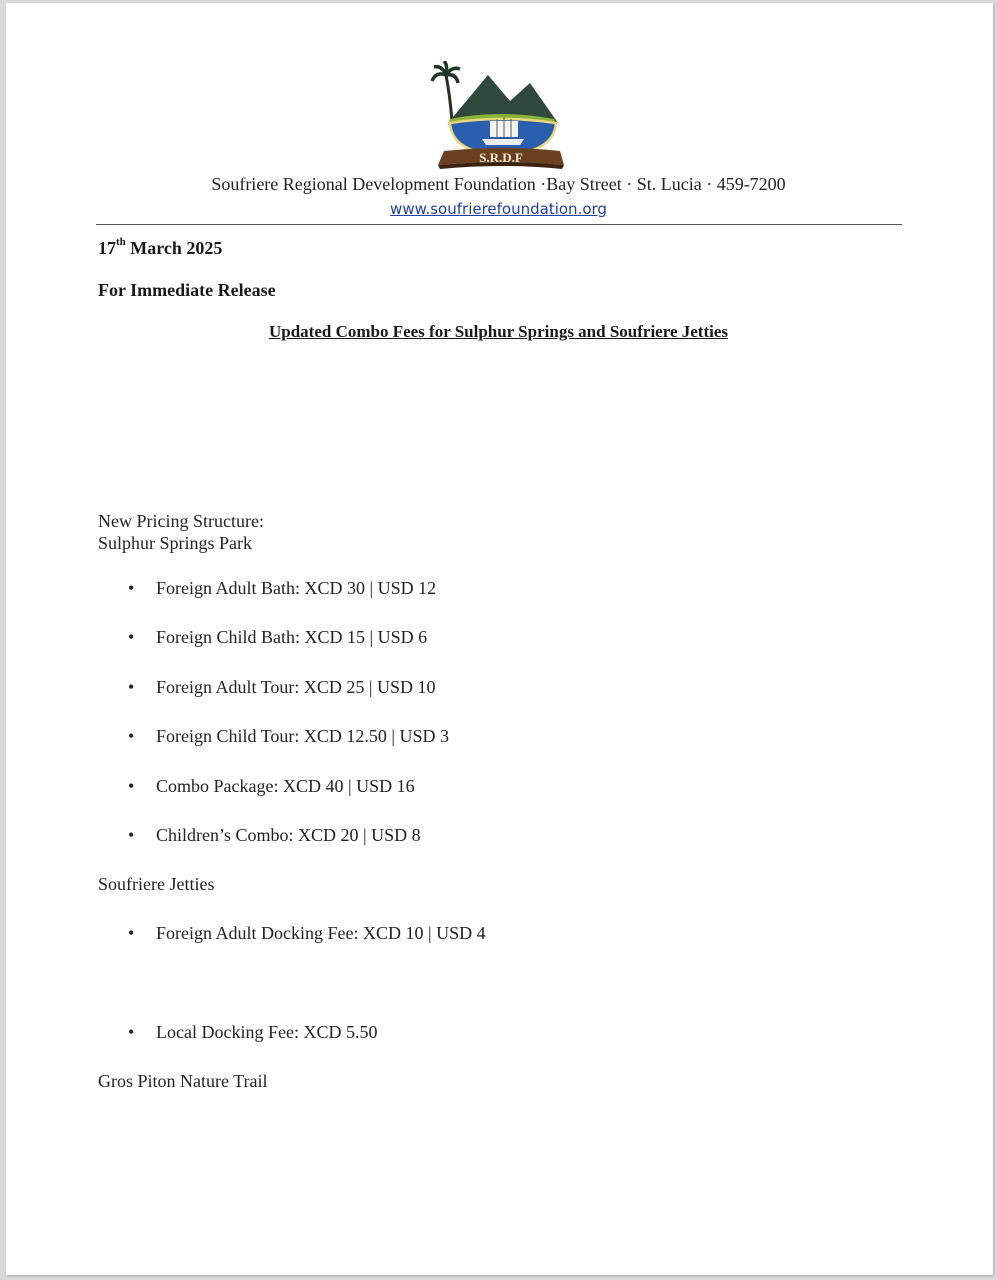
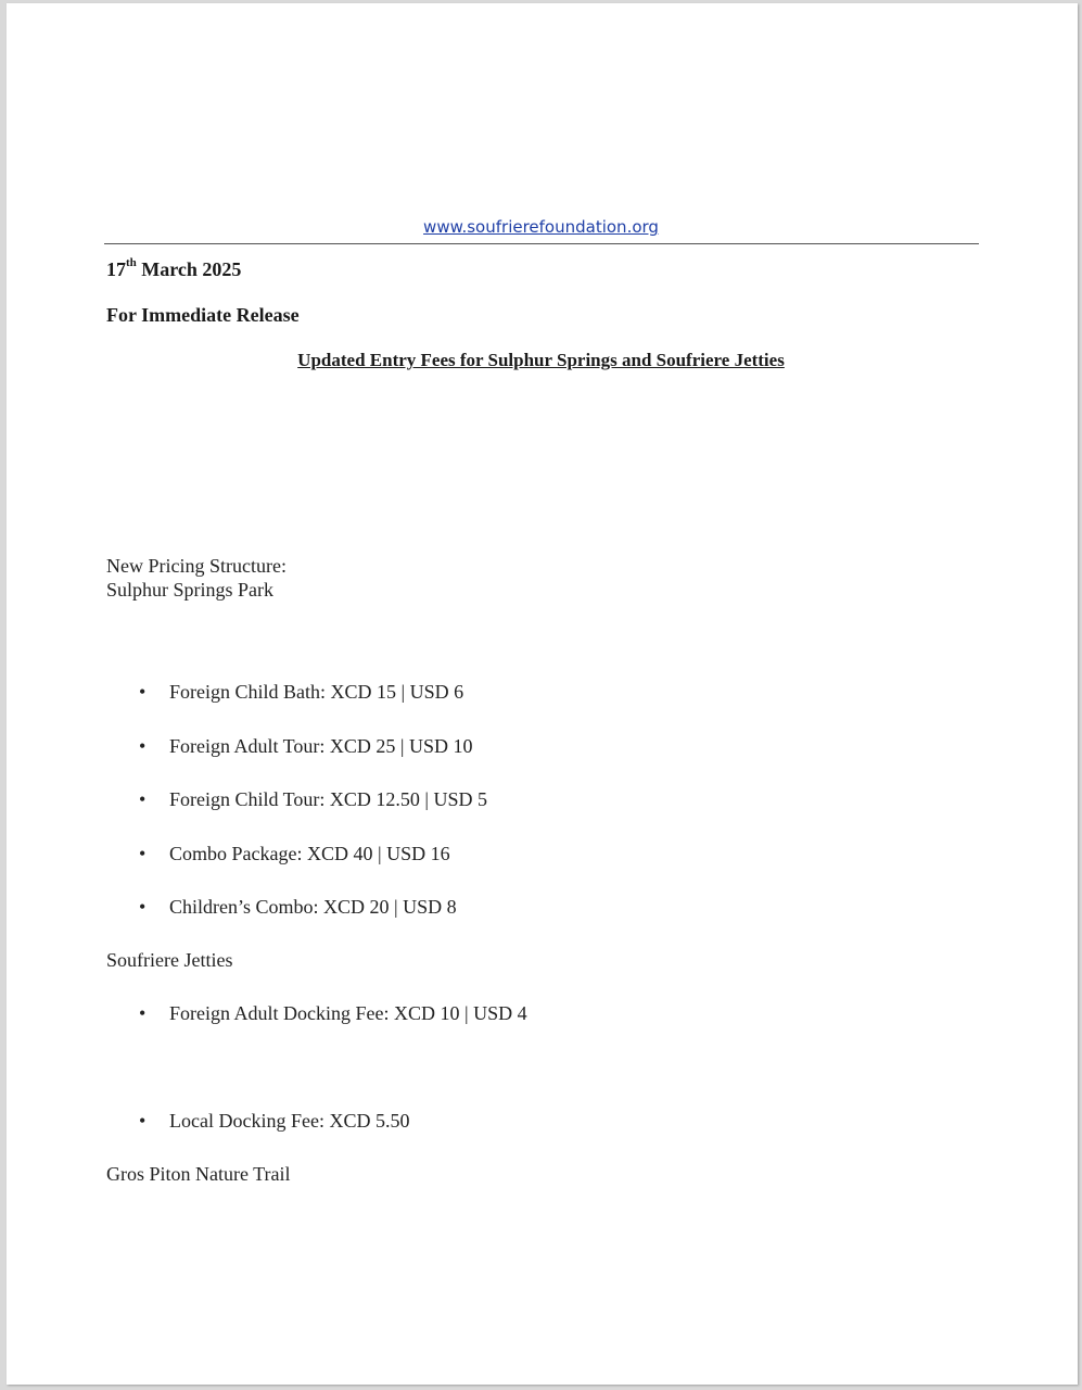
- S.R.D.F
- Soufriere Regional Development Foundation ·Bay Street · St. Lucia · 459-7200
  www.soufrierefoundation.org
  17th March 2025
  For Immediate Release
- Updated Combo Fees for Sulphur Springs and Soufriere Jetties
+ Updated Entry Fees for Sulphur Springs and Soufriere Jetties
  New Pricing Structure:
  Sulphur Springs Park
- • Foreign Adult Bath: XCD 30 | USD 12
  • Foreign Child Bath: XCD 15 | USD 6
  • Foreign Adult Tour: XCD 25 | USD 10
- • Foreign Child Tour: XCD 12.50 | USD 3
+ • Foreign Child Tour: XCD 12.50 | USD 5
  • Combo Package: XCD 40 | USD 16
  • Children’s Combo: XCD 20 | USD 8
  Soufriere Jetties
  • Foreign Adult Docking Fee: XCD 10 | USD 4
  • Local Docking Fee: XCD 5.50
  Gros Piton Nature Trail
